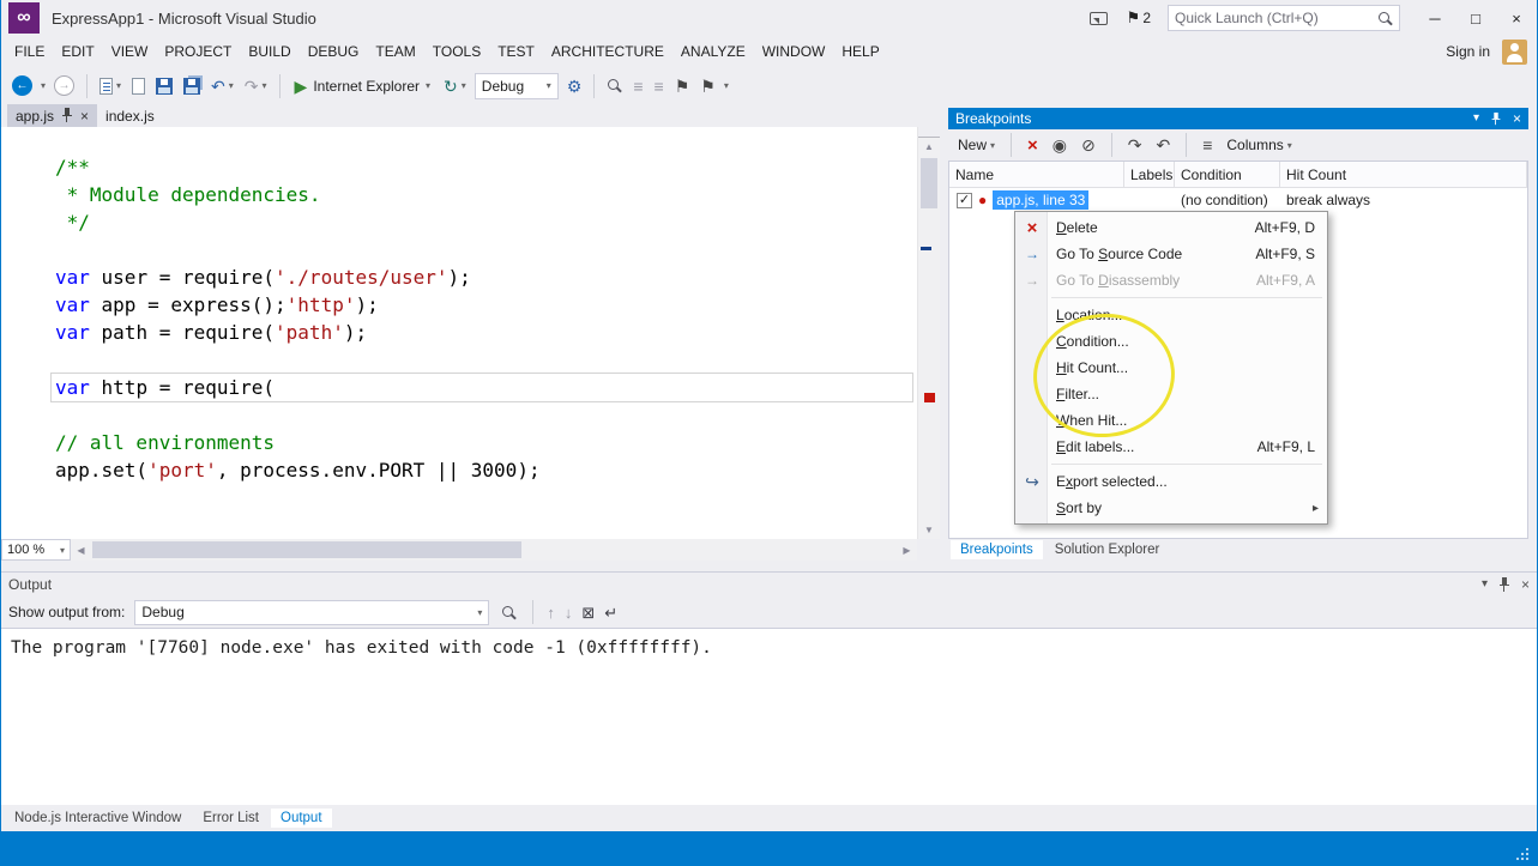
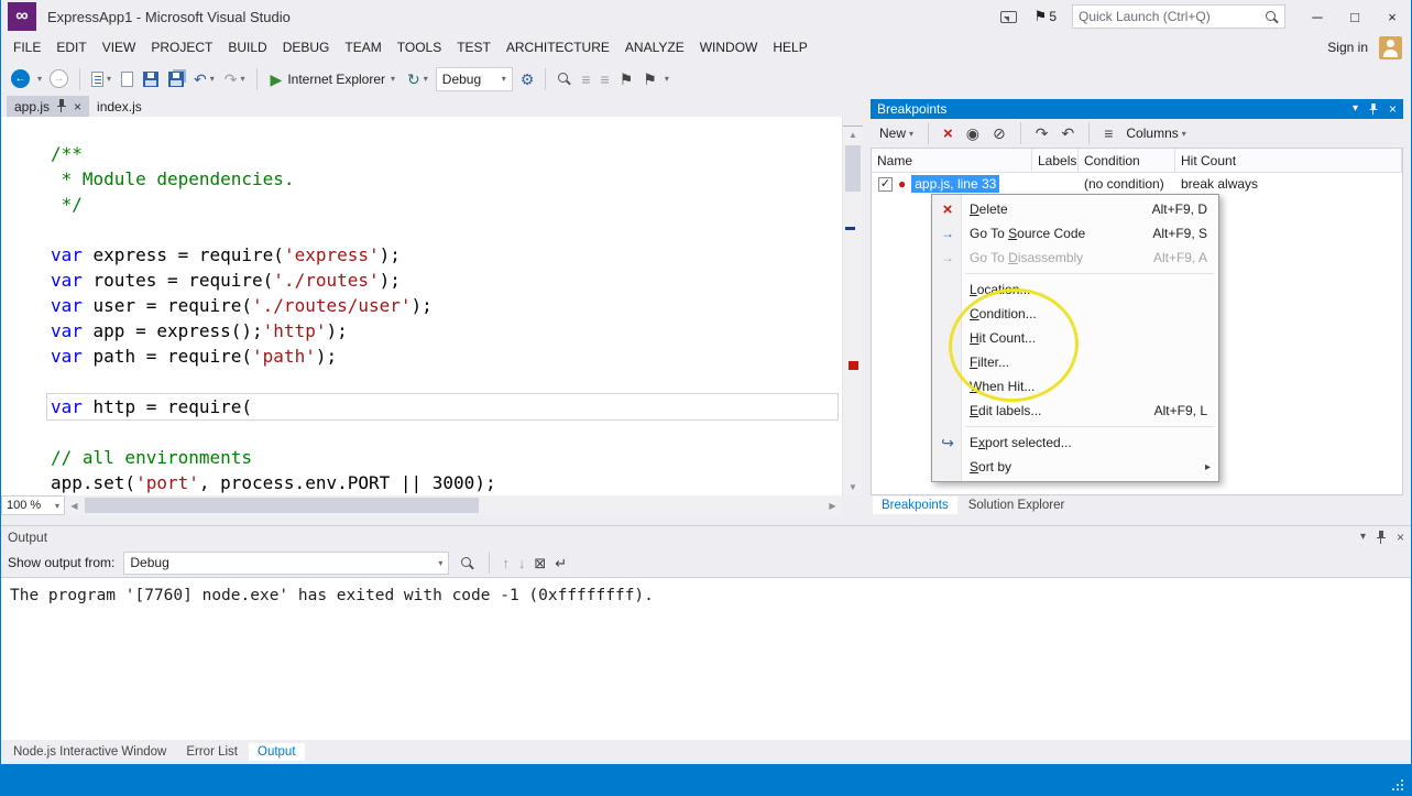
  ∞
  ExpressApp1 - Microsoft Visual Studio
  ⚑
- 2
+ 5
  Quick Launch (Ctrl+Q)
  ─
  □
  ×
  FILE
  EDIT
  VIEW
  PROJECT
  BUILD
  DEBUG
  TEAM
  TOOLS
  TEST
  ARCHITECTURE
  ANALYZE
  WINDOW
  HELP
  Sign in
  ←
  ▾
  →
  ▾
  ↶
  ▾
  ↷
  ▾
  ▶
  Internet Explorer
  ▾
  ↻
  ▾
  Debug
  ▾
  ⚙
  ≡
  ≡
  ⚑
  ⚑
  ▾
  app.js
  ×
  index.js
  /**
  * Module dependencies.
  */
+ var express = require('express');
+ var routes = require('./routes');
  var user = require('./routes/user');
  var app = express();'http');
  var path = require('path');
  var http = require(
  // all environments
  app.set('port', process.env.PORT || 3000);
  ▲
  ▼
  100 %
  ▾
  ◀
  ▶
  Breakpoints
  ▾
  ×
  New
  ▾
  ×
  ◉
  ⊘
  ↷
  ↶
  ≡
  Columns
  ▾
  Name
  Labels
  Condition
  Hit Count
  ✓
  ●
  app.js, line 33
  (no condition)
  break always
  Breakpoints
  Solution Explorer
  ×
  Delete
  Alt+F9, D
  →
  Go To Source Code
  Alt+F9, S
  →
  Go To Disassembly
  Alt+F9, A
  Location...
  Condition...
  Hit Count...
  Filter...
  When Hit...
  Edit labels...
  Alt+F9, L
  ↪
  Export selected...
  Sort by
  ▸
  Output
  ▾
  ×
  Show output from:
  Debug
  ▾
  ↑
  ↓
  ⊠
  ↵
  The program '[7760] node.exe' has exited with code -1 (0xffffffff).
  Node.js Interactive Window
  Error List
  Output
